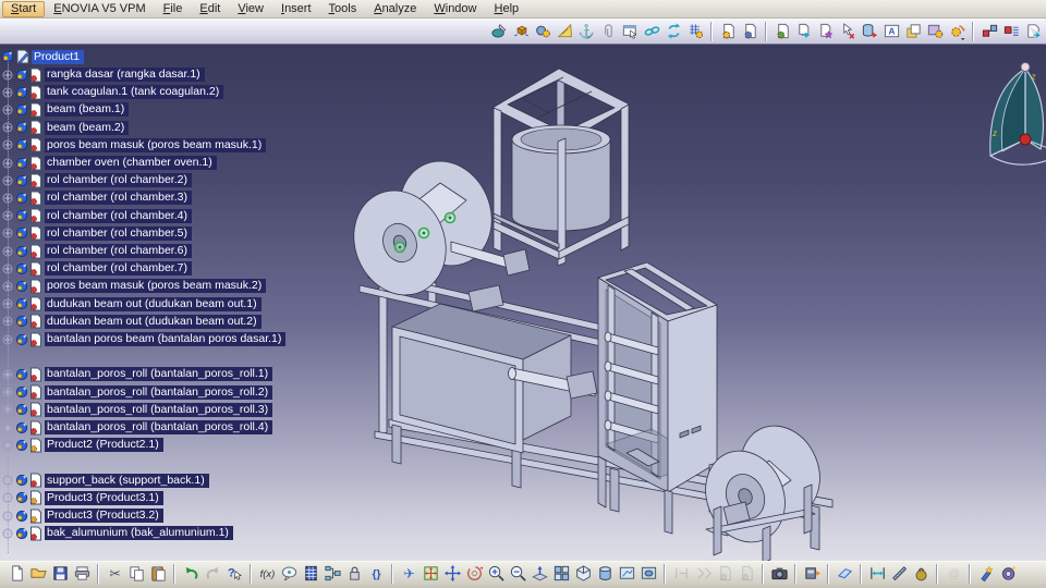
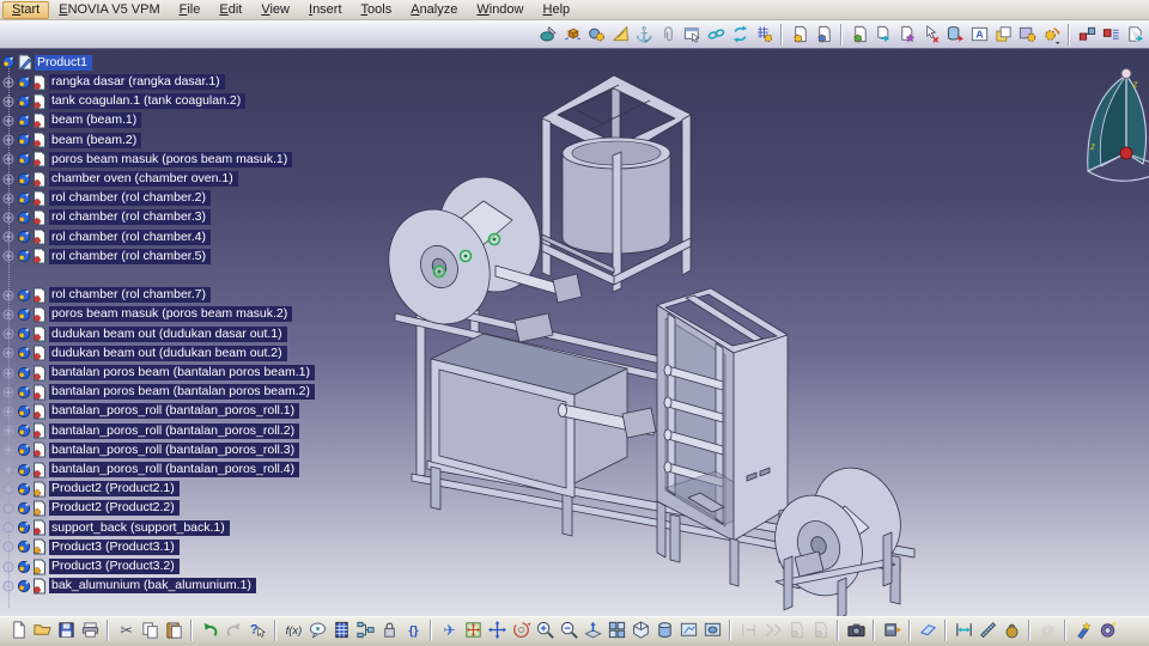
  Start
  ENOVIA V5 VPM
  File
  Edit
  View
  Insert
  Tools
  Analyze
  Window
  Help
  ⚓
  A
  z
  z
  Product1
  rangka dasar (rangka dasar.1)
  tank coagulan.1 (tank coagulan.2)
  beam (beam.1)
  beam (beam.2)
  poros beam masuk (poros beam masuk.1)
  chamber oven (chamber oven.1)
  rol chamber (rol chamber.2)
  rol chamber (rol chamber.3)
  rol chamber (rol chamber.4)
  rol chamber (rol chamber.5)
- rol chamber (rol chamber.6)
  rol chamber (rol chamber.7)
  poros beam masuk (poros beam masuk.2)
- dudukan beam out (dudukan beam out.1)
+ dudukan beam out (dudukan dasar out.1)
  dudukan beam out (dudukan beam out.2)
- bantalan poros beam (bantalan poros dasar.1)
+ bantalan poros beam (bantalan poros beam.1)
+ bantalan poros beam (bantalan poros beam.2)
  bantalan_poros_roll (bantalan_poros_roll.1)
  bantalan_poros_roll (bantalan_poros_roll.2)
  bantalan_poros_roll (bantalan_poros_roll.3)
  bantalan_poros_roll (bantalan_poros_roll.4)
  Product2 (Product2.1)
+ Product2 (Product2.2)
  support_back (support_back.1)
  Product3 (Product3.1)
  Product3 (Product3.2)
  bak_alumunium (bak_alumunium.1)
  ✂
  ?
  f(x)
  {}
  ✈
  @
